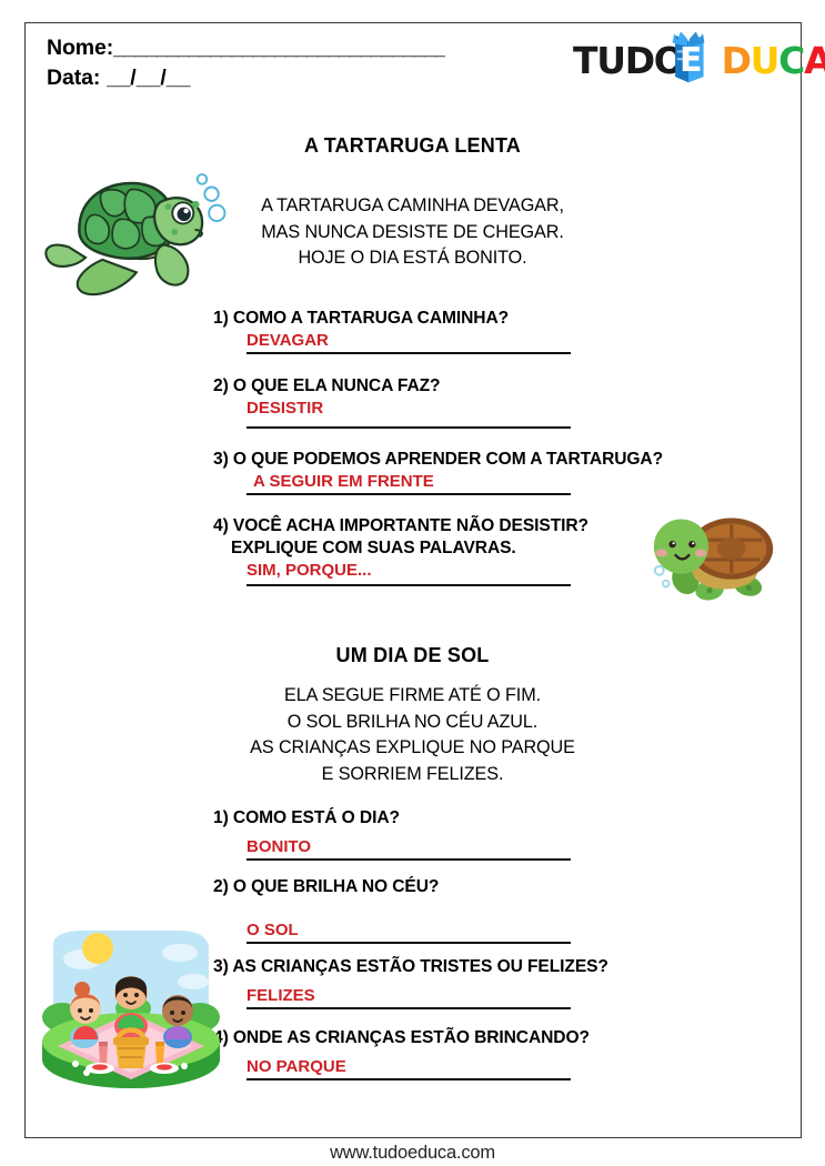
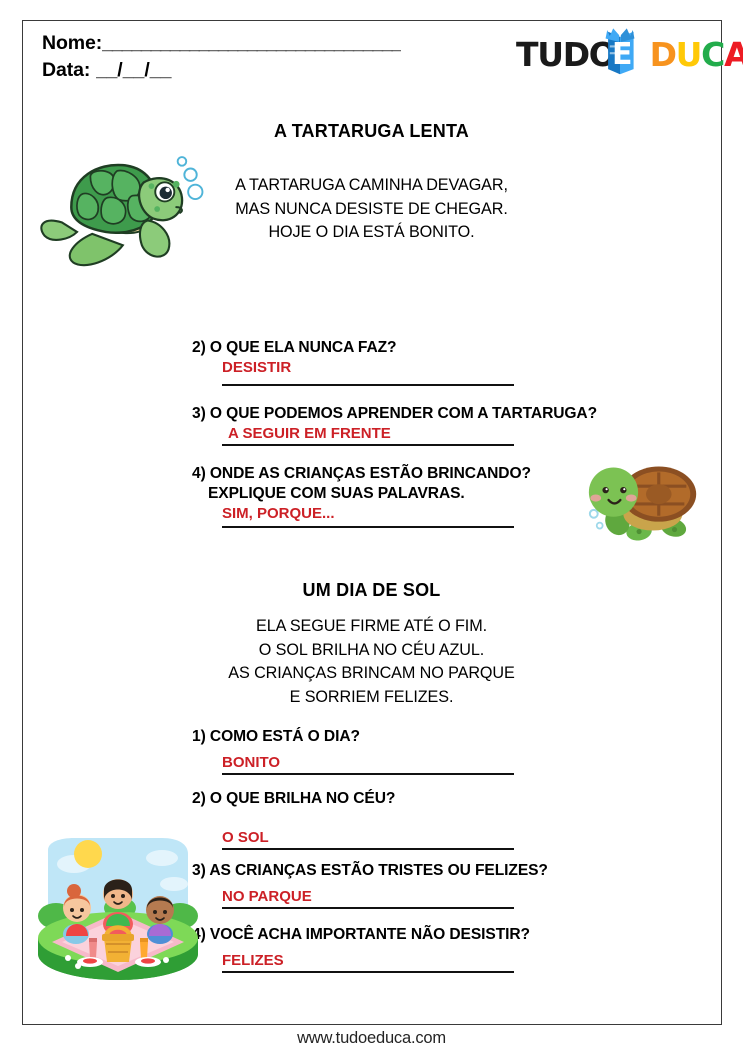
  Nome:
  _______________________________
  Data:
  __/__/__
  TUDO DUCA
  E
  A TARTARUGA LENTA
  A TARTARUGA CAMINHA DEVAGAR,
  MAS NUNCA DESISTE DE CHEGAR.
  HOJE O DIA ESTÁ BONITO.
- 1) COMO A TARTARUGA CAMINHA?
- DEVAGAR
  2) O QUE ELA NUNCA FAZ?
  DESISTIR
  3) O QUE PODEMOS APRENDER COM A TARTARUGA?
  A SEGUIR EM FRENTE
- 4) VOCÊ ACHA IMPORTANTE NÃO DESISTIR?
+ 4) ONDE AS CRIANÇAS ESTÃO BRINCANDO?
  EXPLIQUE COM SUAS PALAVRAS.
  SIM, PORQUE...
  UM DIA DE SOL
  ELA SEGUE FIRME ATÉ O FIM.
  O SOL BRILHA NO CÉU AZUL.
- AS CRIANÇAS EXPLIQUE NO PARQUE
+ AS CRIANÇAS BRINCAM NO PARQUE
  E SORRIEM FELIZES.
  1) COMO ESTÁ O DIA?
  BONITO
  2) O QUE BRILHA NO CÉU?
  O SOL
  3) AS CRIANÇAS ESTÃO TRISTES OU FELIZES?
- FELIZES
+ NO PARQUE
- ) ONDE AS CRIANÇAS ESTÃO BRINCANDO?
+ ) VOCÊ ACHA IMPORTANTE NÃO DESISTIR?
- NO PARQUE
+ FELIZES
  www.tudoeduca.com
